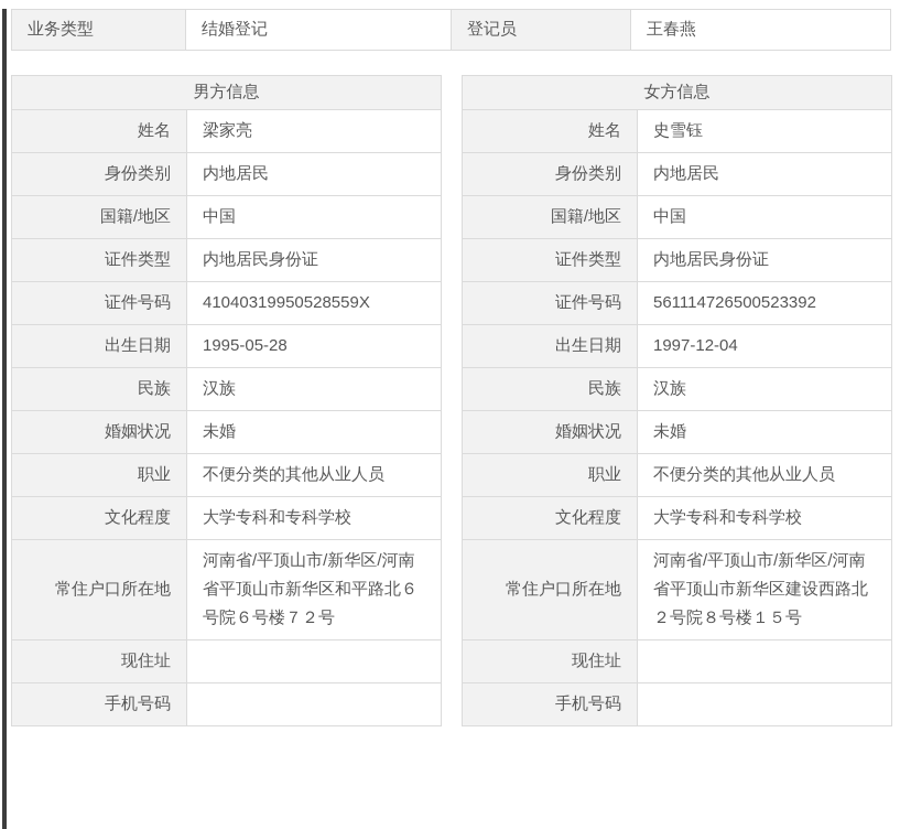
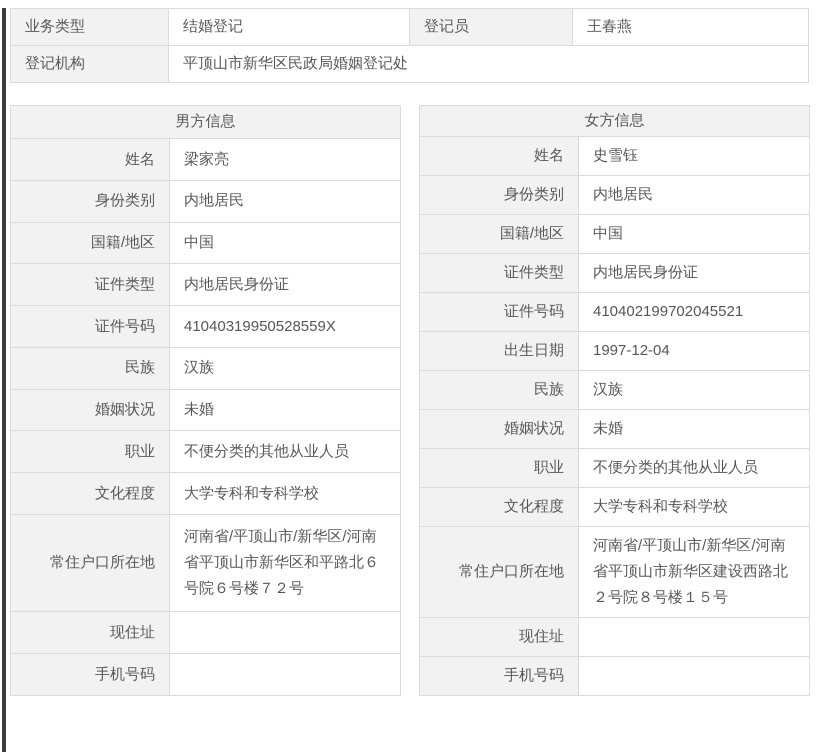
  业务类型	结婚登记	登记员	王春燕
+ 登记机构	平顶山市新华区民政局婚姻登记处
  男方信息
  姓名	梁家亮
  身份类别	内地居民
  国籍/地区	中国
  证件类型	内地居民身份证
  证件号码	41040319950528559X
- 出生日期	1995-05-28
  民族	汉族
  婚姻状况	未婚
  职业	不便分类的其他从业人员
  文化程度	大学专科和专科学校
  常住户口所在地	河南省/平顶山市/新华区/河南省平顶山市新华区和平路北６号院６号楼７２号
  现住址
  手机号码
  女方信息
  姓名	史雪钰
  身份类别	内地居民
  国籍/地区	中国
  证件类型	内地居民身份证
- 证件号码	561114726500523392
+ 证件号码	410402199702045521
  出生日期	1997-12-04
  民族	汉族
  婚姻状况	未婚
  职业	不便分类的其他从业人员
  文化程度	大学专科和专科学校
  常住户口所在地	河南省/平顶山市/新华区/河南省平顶山市新华区建设西路北２号院８号楼１５号
  现住址
  手机号码
